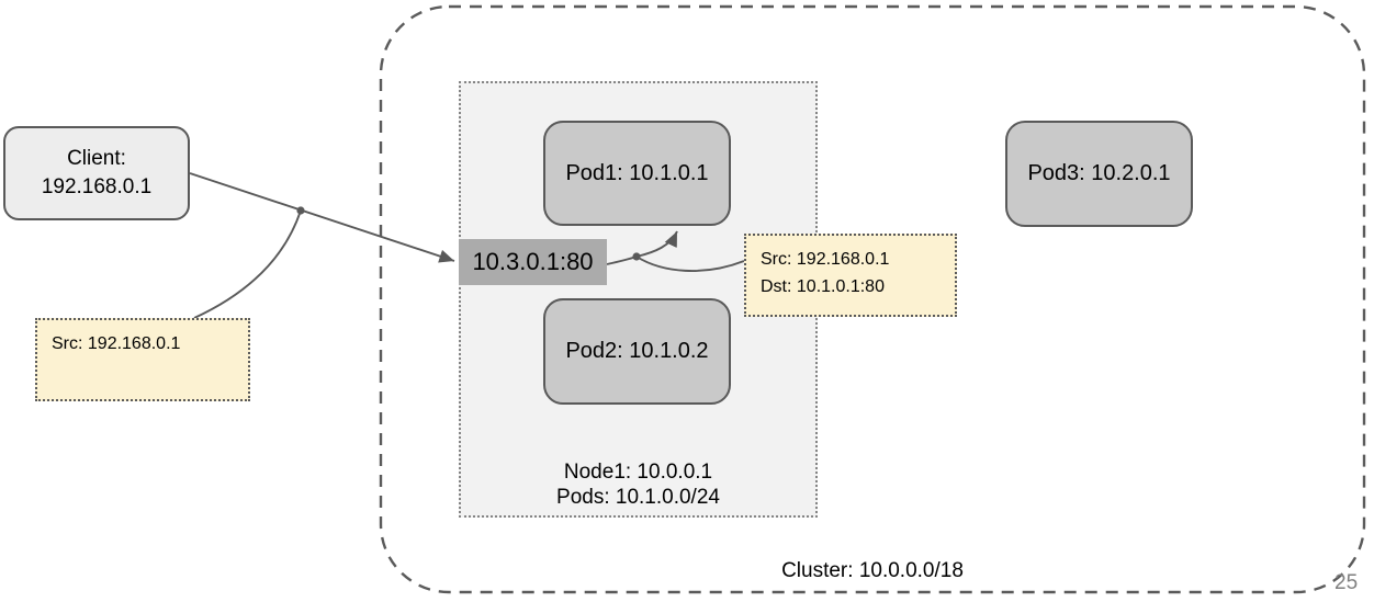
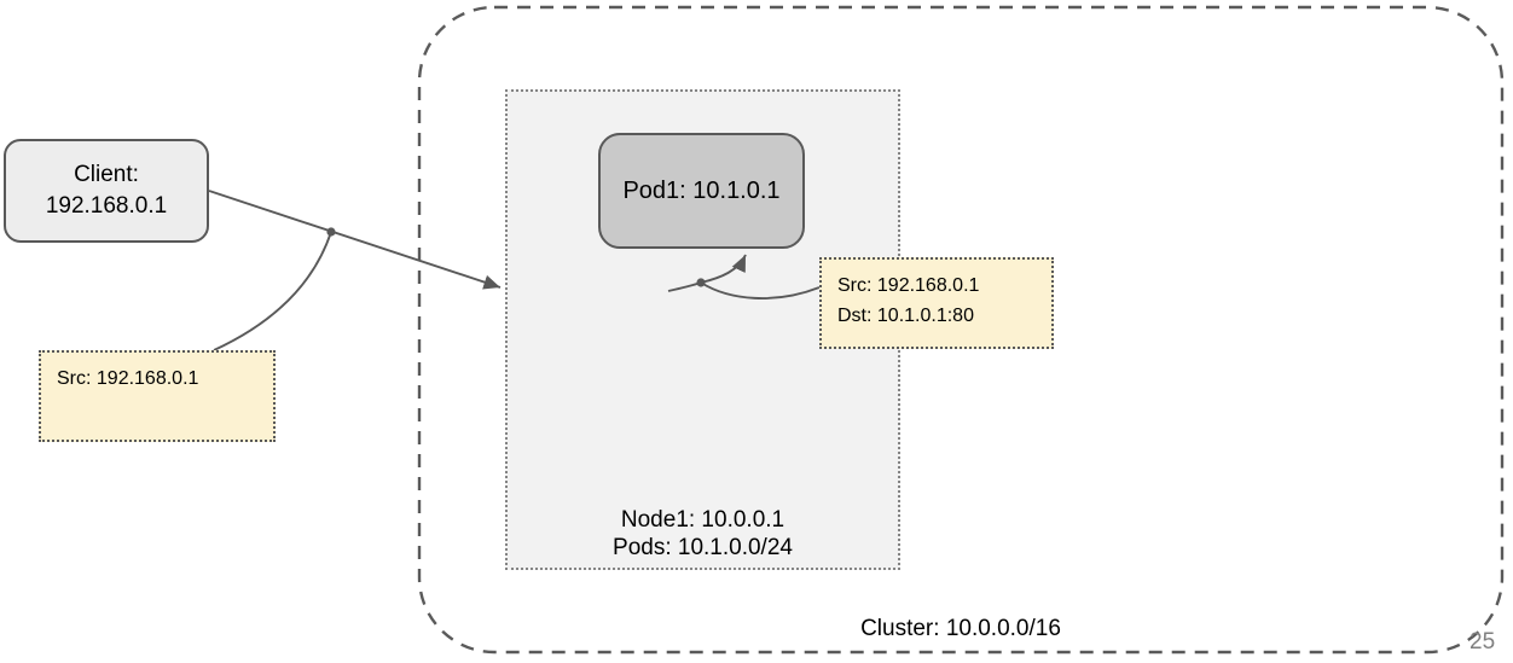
  Node1: 10.0.0.1
  Pods: 10.1.0.0/24
  Pod1: 10.1.0.1
- Pod2: 10.1.0.2
- Pod3: 10.2.0.1
- 10.3.0.1:80
  Client:
  192.168.0.1
  Src: 192.168.0.1
  Src: 192.168.0.1
  Dst: 10.1.0.1:80
- Cluster: 10.0.0.0/18
+ Cluster: 10.0.0.0/16
  25
